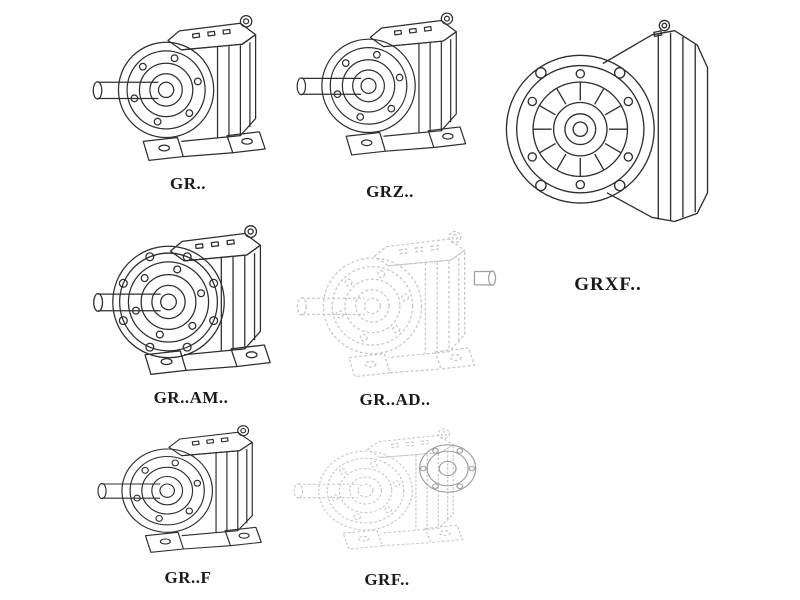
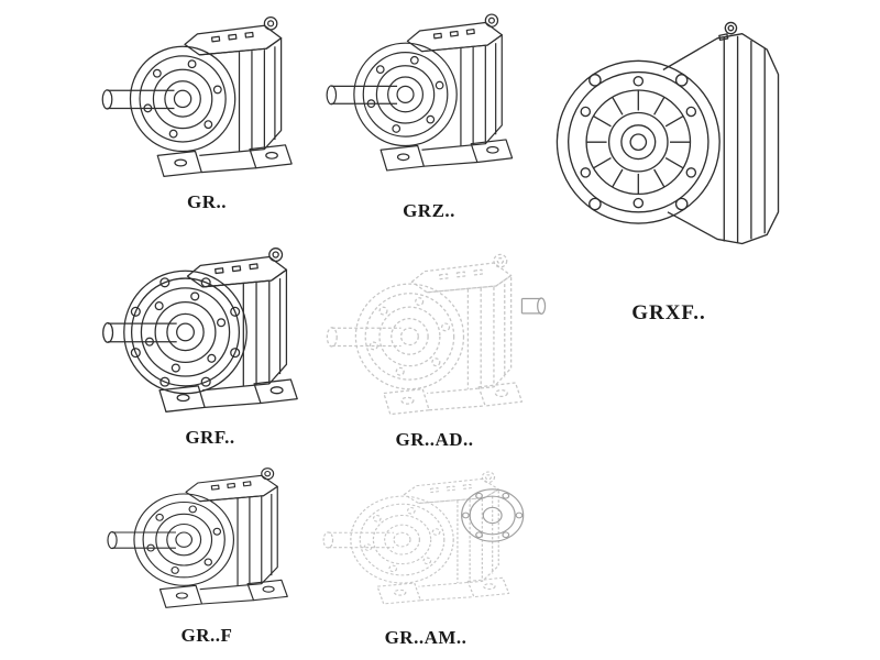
  GR..
  GRZ..
  GRXF..
- GR..AM..
+ GRF..
  GR..AD..
  GR..F
- GRF..
+ GR..AM..
